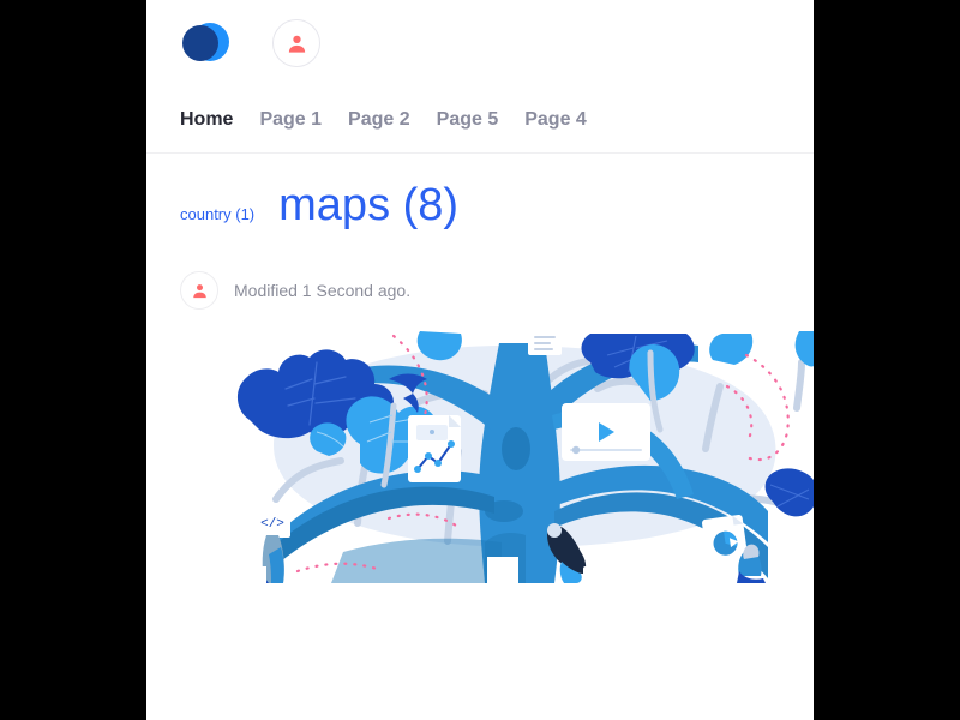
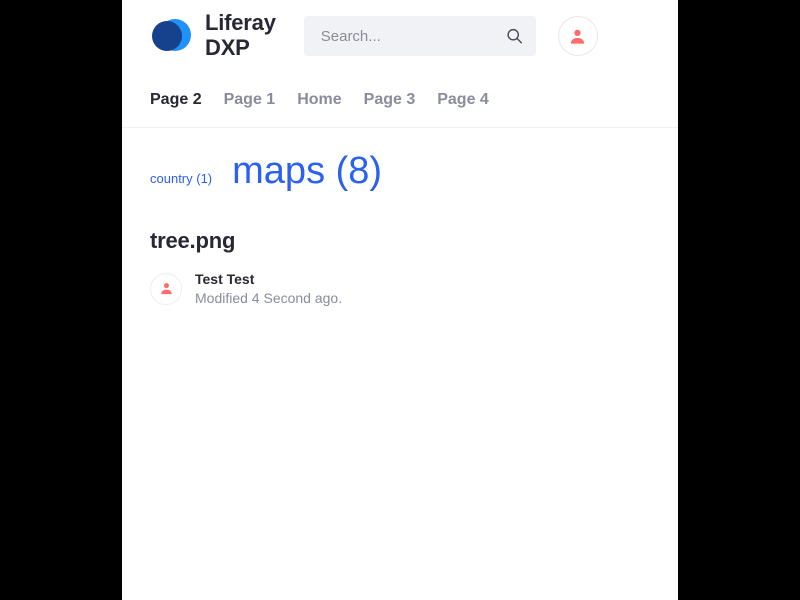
+ Liferay
+ DXP
+ Search...
- Home
+ Page 2
  Page 1
- Page 2
+ Home
- Page 5
+ Page 3
  Page 4
  country (1)
  maps (8)
+ tree.png
+ Test Test
- Modified 1 Second ago.
+ Modified 4 Second ago.
- </>
